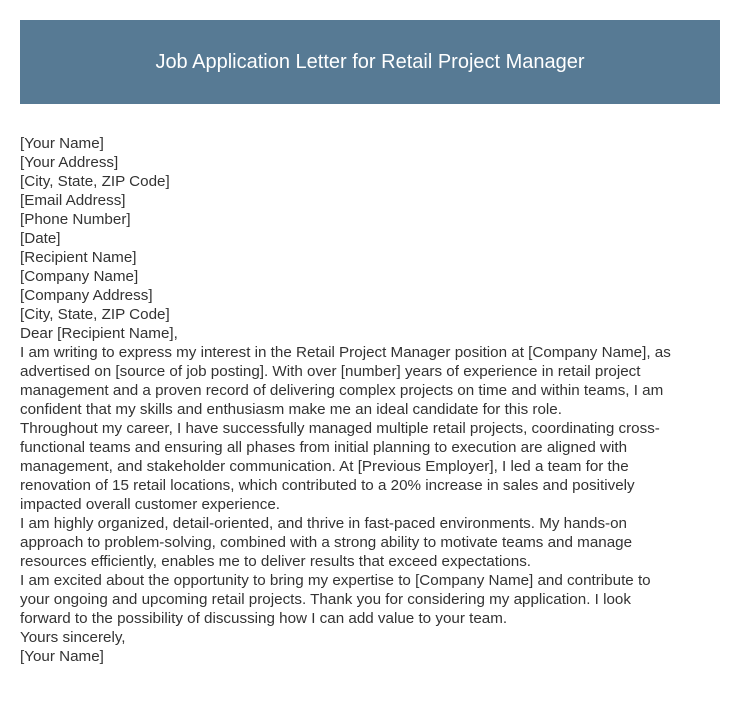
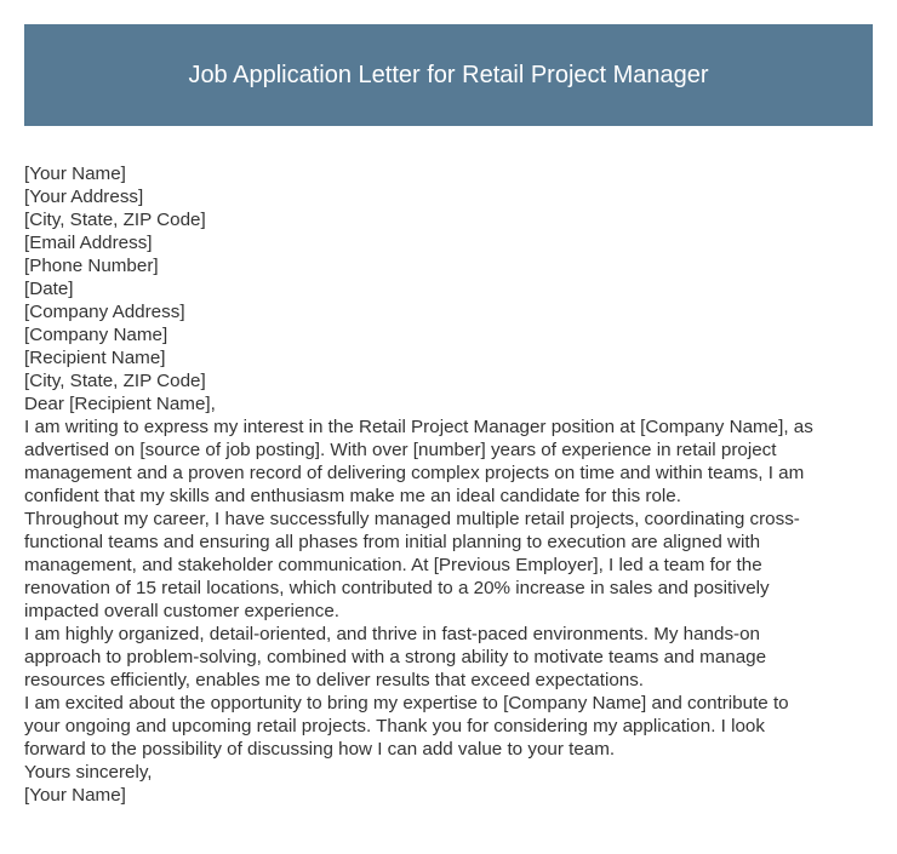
  Job Application Letter for Retail Project Manager
  [Your Name]
  [Your Address]
  [City, State, ZIP Code]
  [Email Address]
  [Phone Number]
  [Date]
- [Recipient Name]
+ [Company Address]
  [Company Name]
- [Company Address]
+ [Recipient Name]
  [City, State, ZIP Code]
  Dear [Recipient Name],
  I am writing to express my interest in the Retail Project Manager position at [Company Name], as
  advertised on [source of job posting]. With over [number] years of experience in retail project
  management and a proven record of delivering complex projects on time and within teams, I am
  confident that my skills and enthusiasm make me an ideal candidate for this role.
  Throughout my career, I have successfully managed multiple retail projects, coordinating cross-
  functional teams and ensuring all phases from initial planning to execution are aligned with
  management, and stakeholder communication. At [Previous Employer], I led a team for the
  renovation of 15 retail locations, which contributed to a 20% increase in sales and positively
  impacted overall customer experience.
  I am highly organized, detail-oriented, and thrive in fast-paced environments. My hands-on
  approach to problem-solving, combined with a strong ability to motivate teams and manage
  resources efficiently, enables me to deliver results that exceed expectations.
  I am excited about the opportunity to bring my expertise to [Company Name] and contribute to
  your ongoing and upcoming retail projects. Thank you for considering my application. I look
  forward to the possibility of discussing how I can add value to your team.
  Yours sincerely,
  [Your Name]
